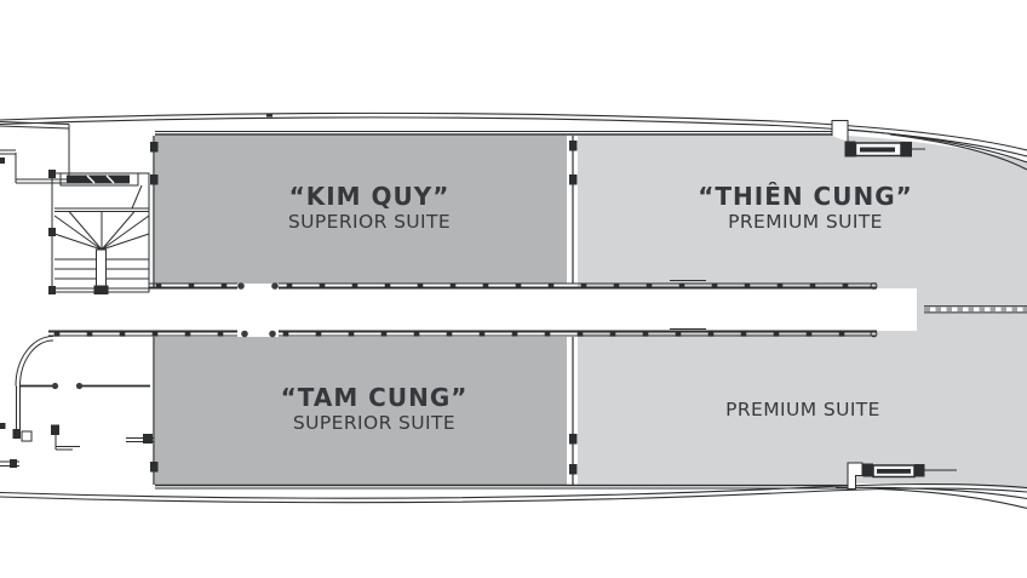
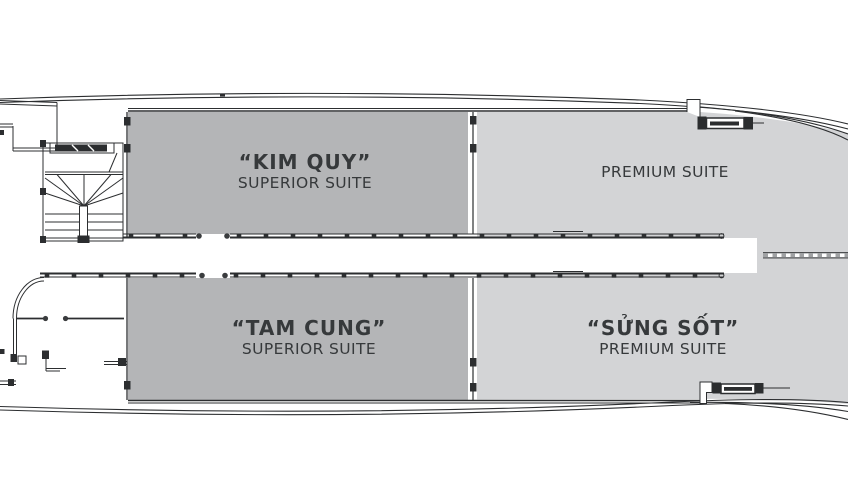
  “KIM QUY”
  SUPERIOR SUITE
- “THIÊN CUNG”
  PREMIUM SUITE
  “TAM CUNG”
  SUPERIOR SUITE
+ “SỬNG SỐT”
  PREMIUM SUITE
